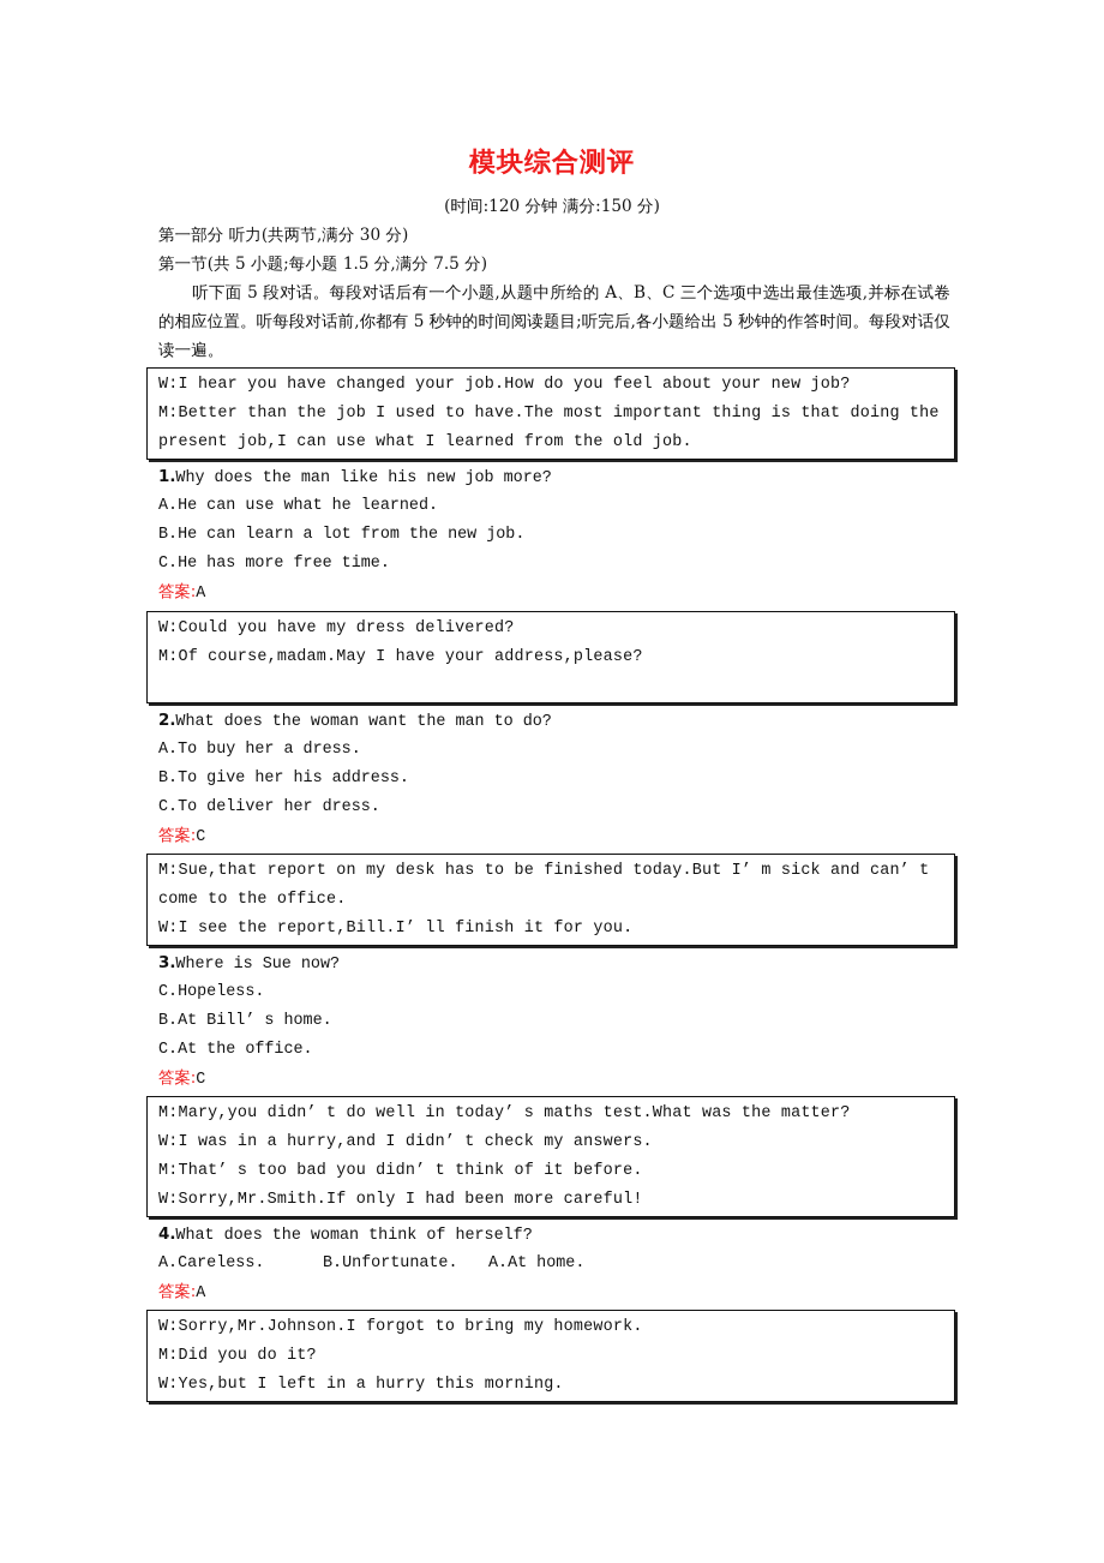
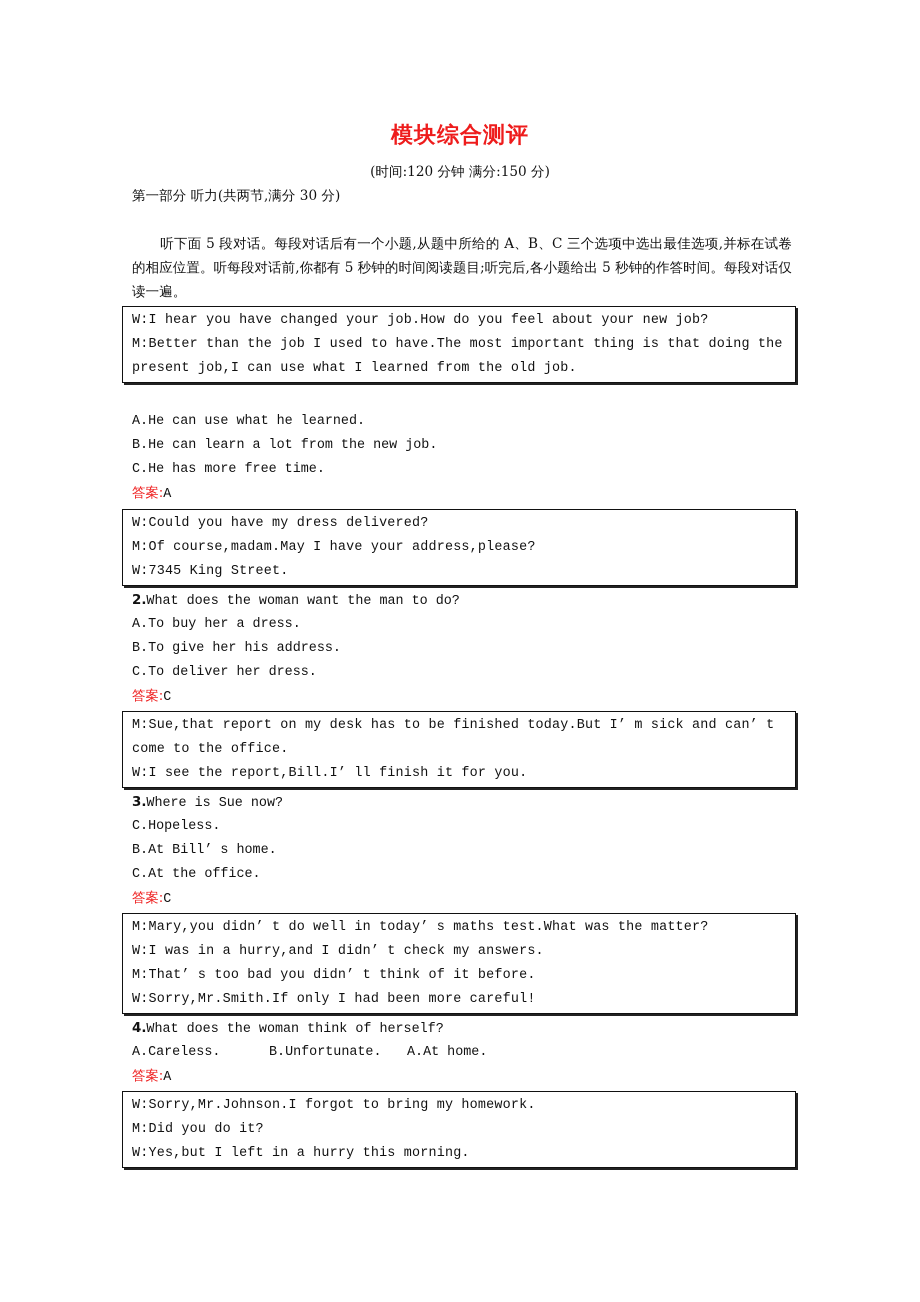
  模块综合测评
  (时间:120 分钟 满分:150 分)
  第一部分 听力(共两节,满分 30 分)
- 第一节(共 5 小题;每小题 1.5 分,满分 7.5 分)
  听下面 5 段对话。每段对话后有一个小题,从题中所给的 A、B、C 三个选项中选出最佳选项,并标在试卷的相应位置。听每段对话前,你都有 5 秒钟的时间阅读题目;听完后,各小题给出 5 秒钟的作答时间。每段对话仅读一遍。
  W:I hear you have changed your job.How do you feel about your new job?
  M:Better than the job I used to have.The most important thing is that doing the present job,I can use what I learned from the old job.
- 1.Why does the man like his new job more?
  A.He can use what he learned.
  B.He can learn a lot from the new job.
  C.He has more free time.
  答案:A
  W:Could you have my dress delivered?
  M:Of course,madam.May I have your address,please?
+ W:7345 King Street.
  2.What does the woman want the man to do?
  A.To buy her a dress.
  B.To give her his address.
  C.To deliver her dress.
  答案:C
  M:Sue,that report on my desk has to be finished today.But I’ m sick and can’ t come to the office.
  W:I see the report,Bill.I’ ll finish it for you.
  3.Where is Sue now?
  C.Hopeless.
  B.At Bill’ s home.
  C.At the office.
  答案:C
  M:Mary,you didn’ t do well in today’ s maths test.What was the matter?
  W:I was in a hurry,and I didn’ t check my answers.
  M:That’ s too bad you didn’ t think of it before.
  W:Sorry,Mr.Smith.If only I had been more careful!
  4.What does the woman think of herself?
  A.Careless. B.Unfortunate. A.At home.
  答案:A
  W:Sorry,Mr.Johnson.I forgot to bring my homework.
  M:Did you do it?
  W:Yes,but I left in a hurry this morning.
